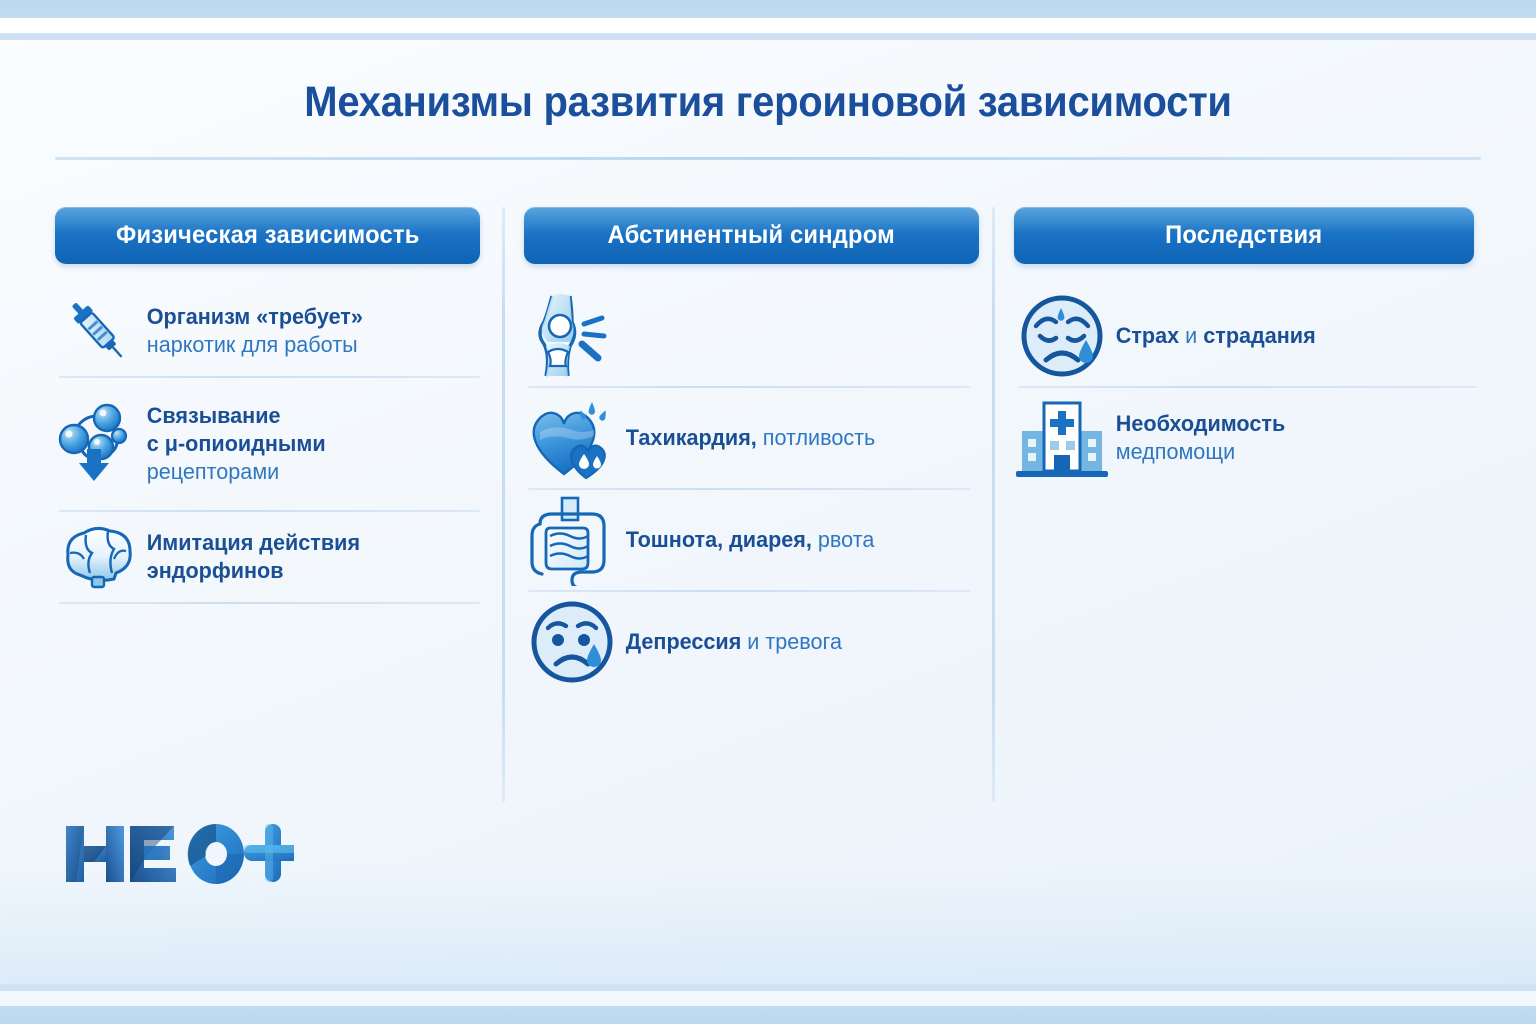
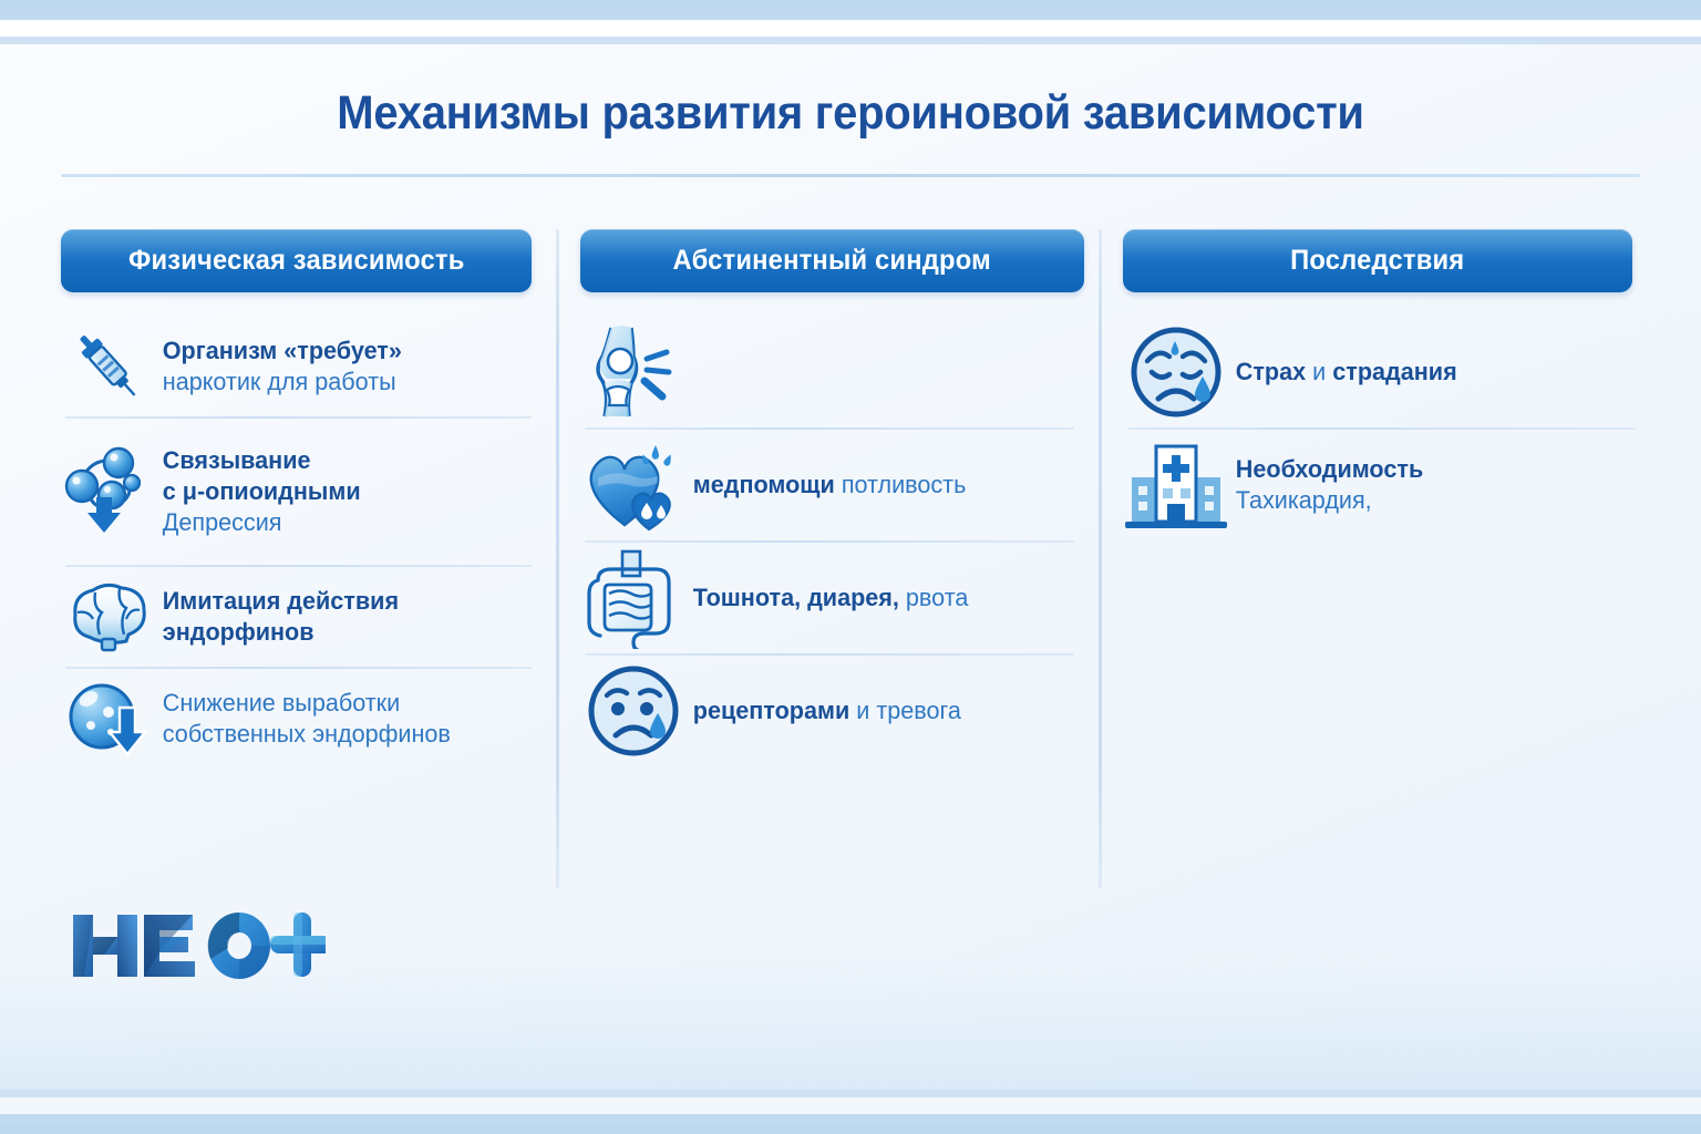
  Механизмы развития героиновой зависимости
  Физическая зависимость
  Организм «требует»
  наркотик для работы
  Связывание
  с μ-опиоидными
- рецепторами
+ Депрессия
  Имитация действия
  эндорфинов
+ Снижение выработки
+ собственных эндорфинов
  Абстинентный синдром
- Тахикардия, потливость
+ медпомощи потливость
  Тошнота, диарея, рвота
- Депрессия и тревога
+ рецепторами и тревога
  Последствия
  Страх и страдания
  Необходимость
- медпомощи
+ Тахикардия,
